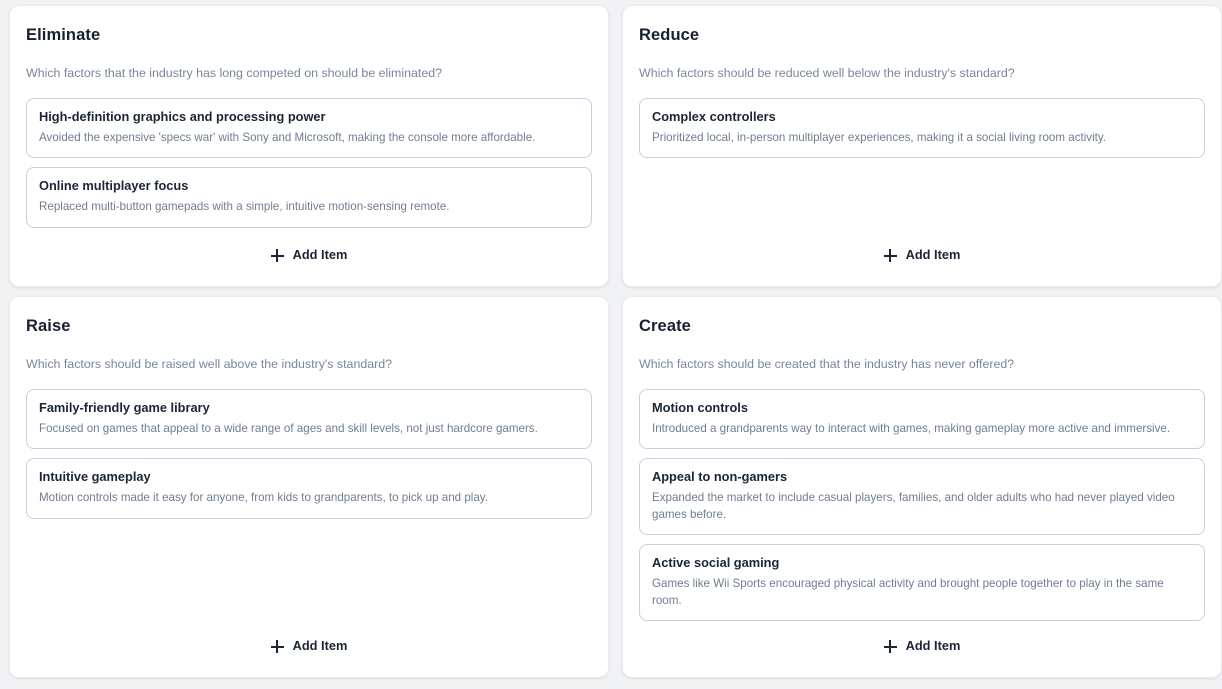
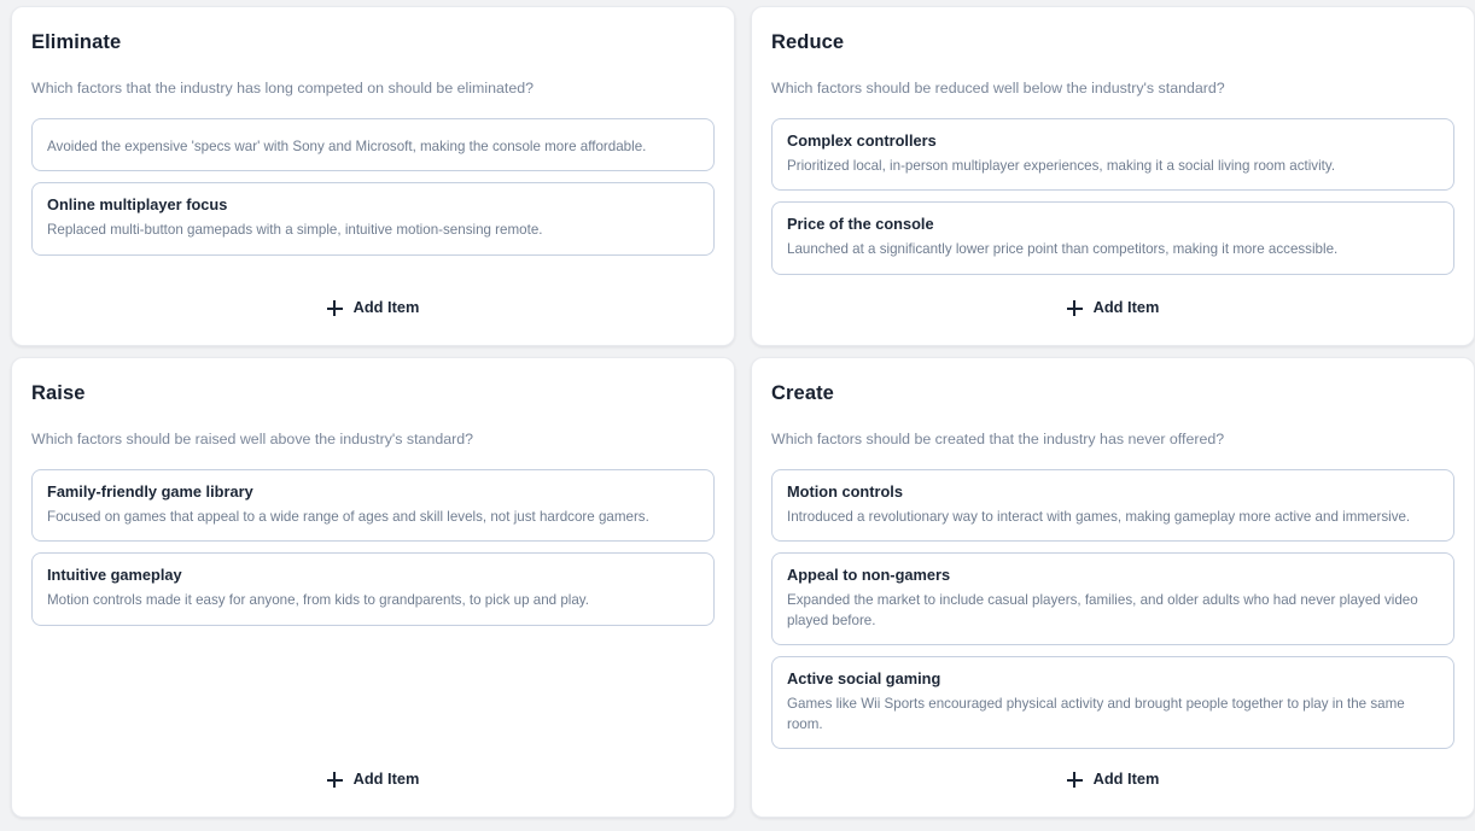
  Eliminate
  Which factors that the industry has long competed on should be eliminated?
- High-definition graphics and processing power
  Avoided the expensive 'specs war' with Sony and Microsoft, making the console more affordable.
  Online multiplayer focus
  Replaced multi-button gamepads with a simple, intuitive motion-sensing remote.
  Add Item
  Reduce
  Which factors should be reduced well below the industry's standard?
  Complex controllers
  Prioritized local, in-person multiplayer experiences, making it a social living room activity.
+ Price of the console
+ Launched at a significantly lower price point than competitors, making it more accessible.
  Add Item
  Raise
  Which factors should be raised well above the industry's standard?
  Family-friendly game library
  Focused on games that appeal to a wide range of ages and skill levels, not just hardcore gamers.
  Intuitive gameplay
  Motion controls made it easy for anyone, from kids to grandparents, to pick up and play.
  Add Item
  Create
  Which factors should be created that the industry has never offered?
  Motion controls
- Introduced a grandparents way to interact with games, making gameplay more active and immersive.
+ Introduced a revolutionary way to interact with games, making gameplay more active and immersive.
  Appeal to non-gamers
- Expanded the market to include casual players, families, and older adults who had never played video games before.
+ Expanded the market to include casual players, families, and older adults who had never played video played before.
  Active social gaming
  Games like Wii Sports encouraged physical activity and brought people together to play in the same room.
  Add Item
